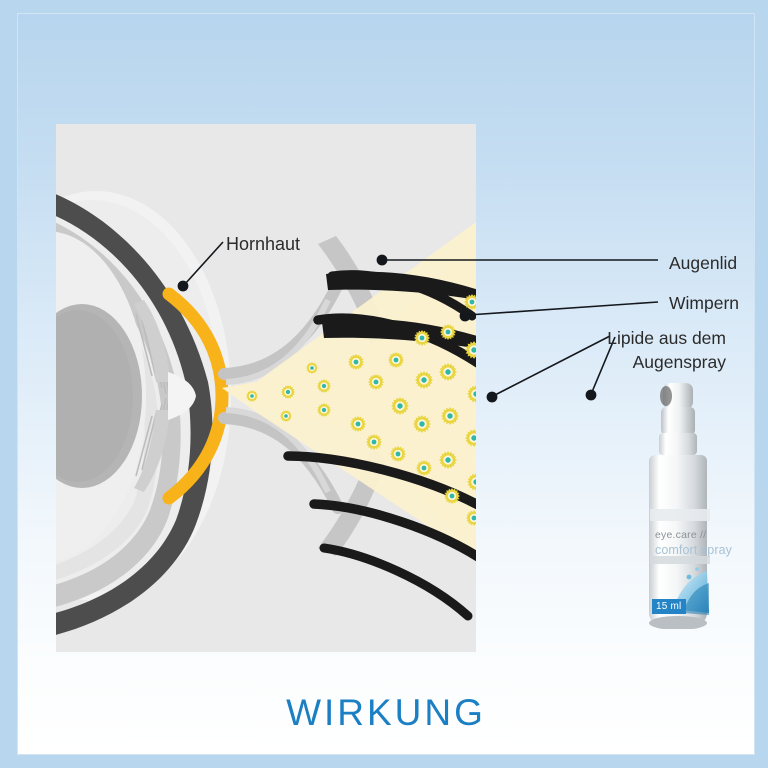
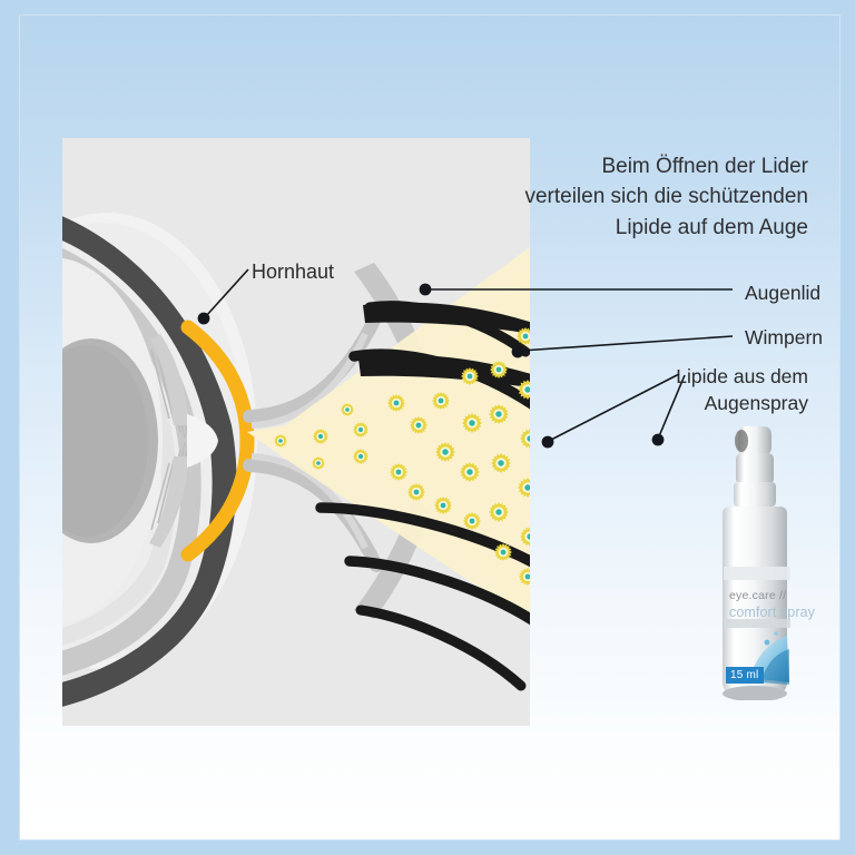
+ Beim Öffnen der Lider
+ verteilen sich die schützenden
+ Lipide auf dem Auge
  Hornhaut
  Augenlid
  Wimpern
  Lipide aus dem
  Augenspray
  eye.care //
  comfort spray
  15 ml
- WIRKUNG
